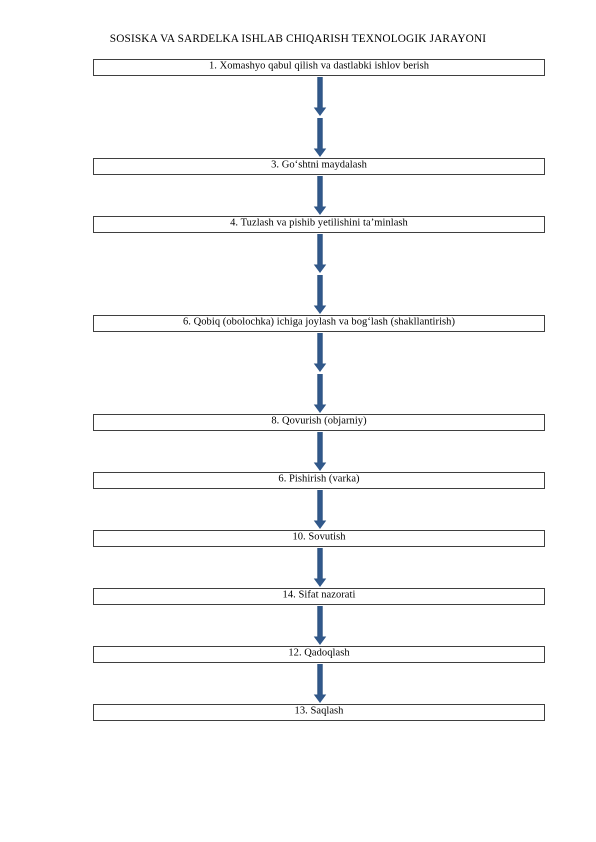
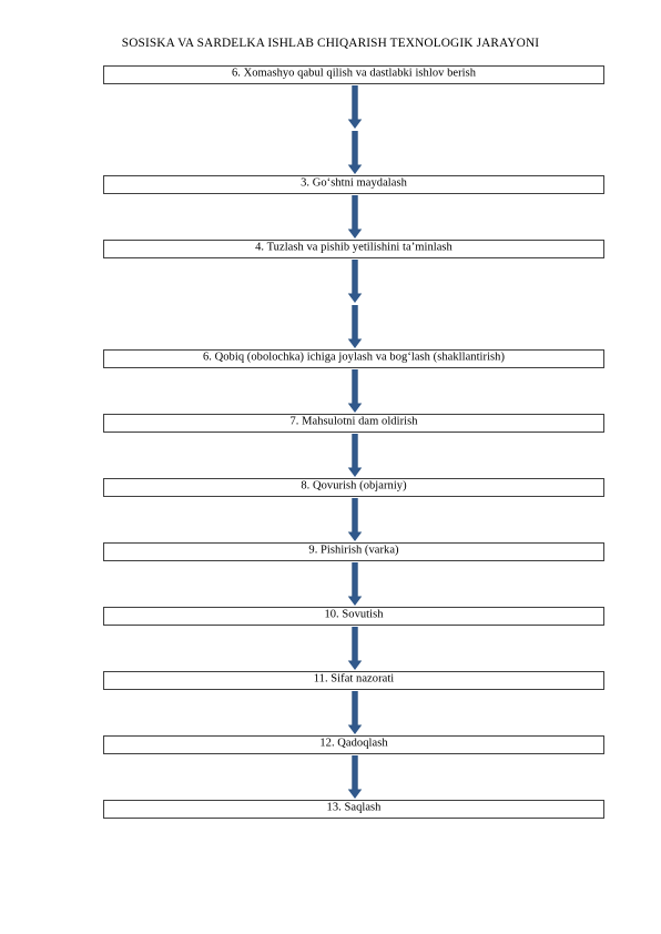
  SOSISKA VA SARDELKA ISHLAB CHIQARISH TEXNOLOGIK JARAYONI
- 1. Xomashyo qabul qilish va dastlabki ishlov berish
+ 6. Xomashyo qabul qilish va dastlabki ishlov berish
  3. Goʻshtni maydalash
  4. Tuzlash va pishib yetilishini taʼminlash
  6. Qobiq (obolochka) ichiga joylash va bogʻlash (shakllantirish)
+ 7. Mahsulotni dam oldirish
  8. Qovurish (objarniy)
- 6. Pishirish (varka)
+ 9. Pishirish (varka)
  10. Sovutish
- 14. Sifat nazorati
+ 11. Sifat nazorati
  12. Qadoqlash
  13. Saqlash
